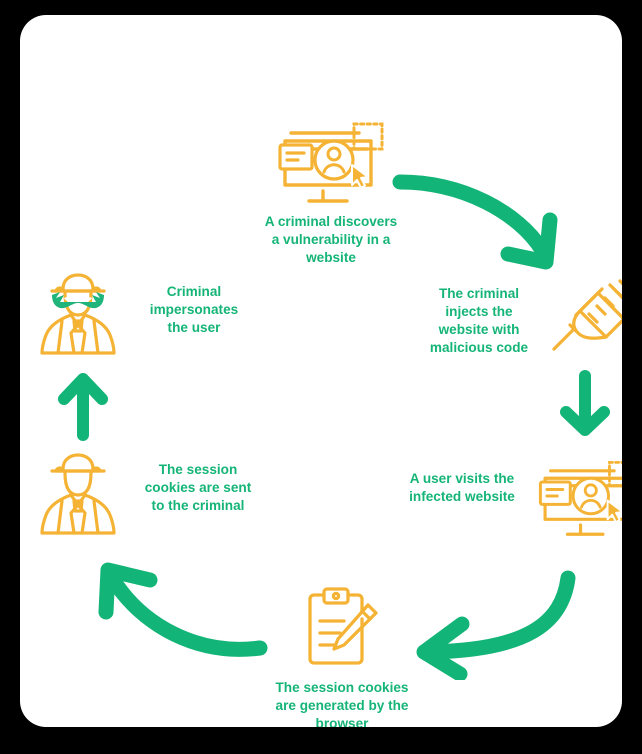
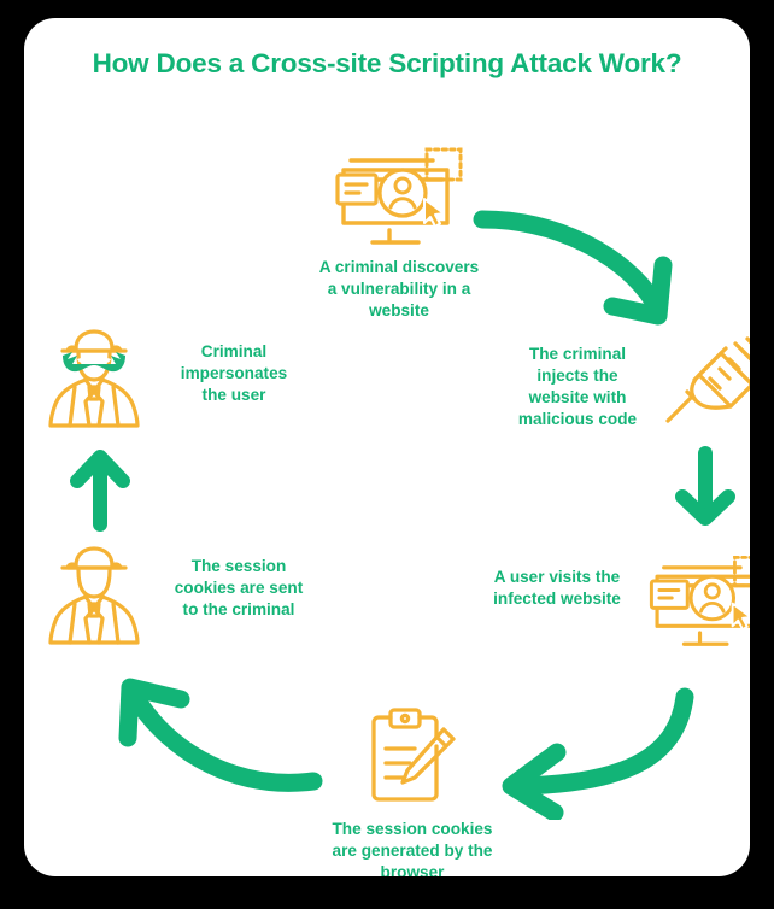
+ How Does a Cross-site Scripting Attack Work?
  A criminal discovers
  a vulnerability in a
  website
  The criminal
  injects the
  website with
  malicious code
  A user visits the
  infected website
  The session cookies
  are generated by the
  browser
  The session
  cookies are sent
  to the criminal
  Criminal
  impersonates
  the user
